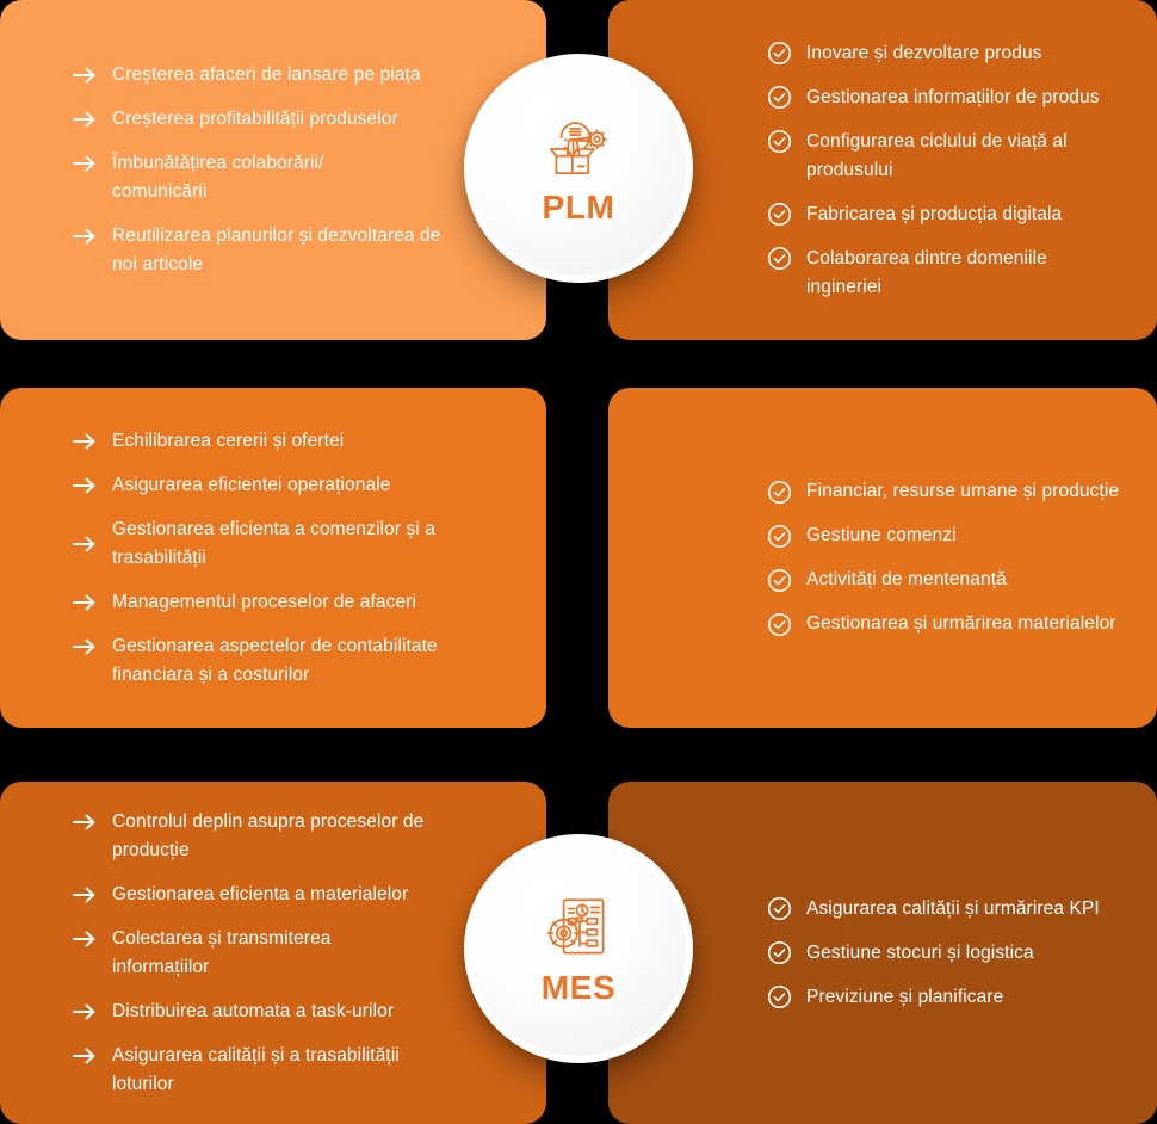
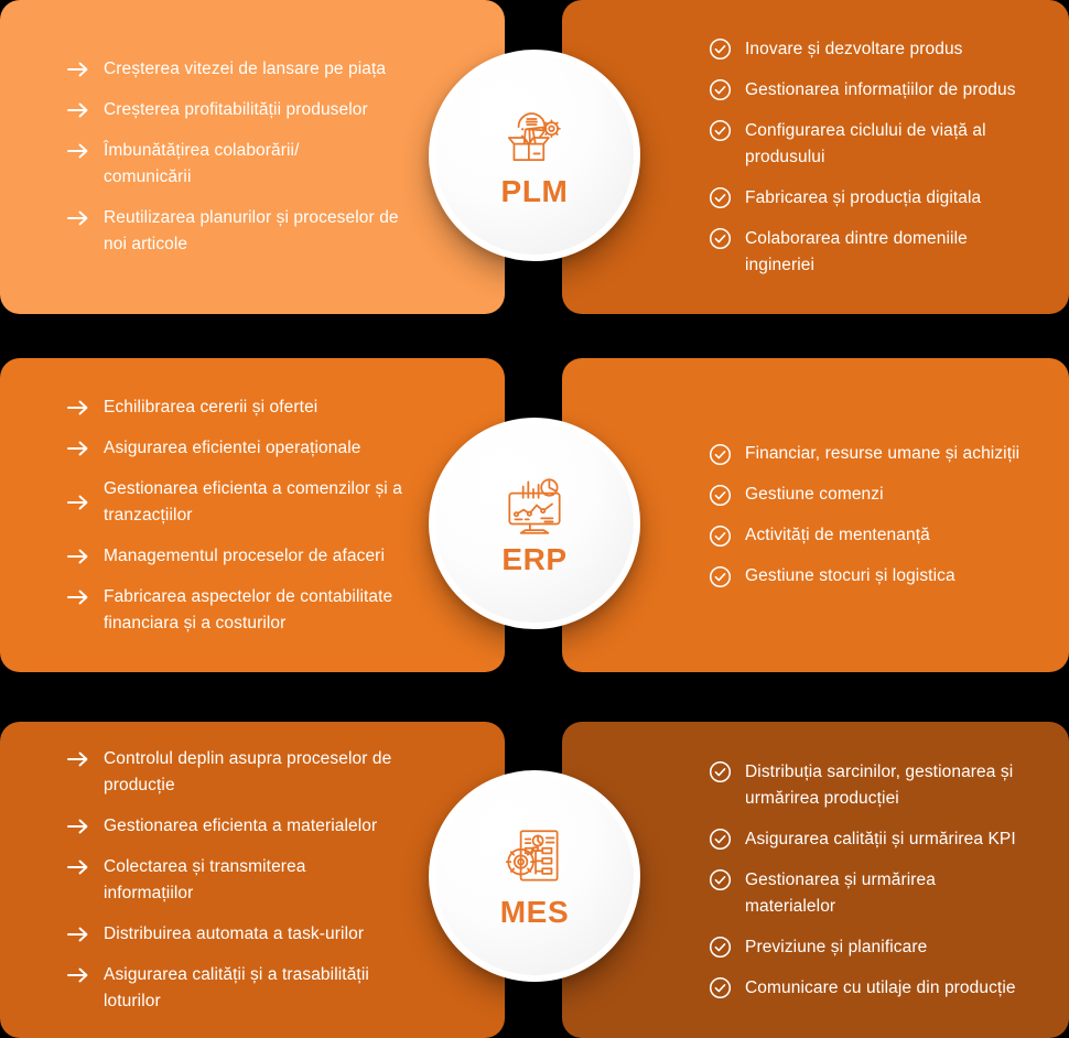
- Creșterea afaceri de lansare pe piața
+ Creșterea vitezei de lansare pe piața
  Creșterea profitabilității produselor
  Îmbunătățirea colaborării/ comunicării
- Reutilizarea planurilor și dezvoltarea de noi articole
+ Reutilizarea planurilor și proceselor de noi articole
  Inovare și dezvoltare produs
  Gestionarea informațiilor de produs
  Configurarea ciclului de viață al produsului
  Fabricarea și producția digitala
  Colaborarea dintre domeniile ingineriei
  Echilibrarea cererii și ofertei
  Asigurarea eficientei operaționale
- Gestionarea eficienta a comenzilor și a trasabilității
+ Gestionarea eficienta a comenzilor și a tranzacțiilor
  Managementul proceselor de afaceri
- Gestionarea aspectelor de contabilitate financiara și a costurilor
+ Fabricarea aspectelor de contabilitate financiara și a costurilor
- Financiar, resurse umane și producție
+ Financiar, resurse umane și achiziții
  Gestiune comenzi
  Activități de mentenanță
- Gestionarea și urmărirea materialelor
+ Gestiune stocuri și logistica
  Controlul deplin asupra proceselor de producție
  Gestionarea eficienta a materialelor
  Colectarea și transmiterea informațiilor
  Distribuirea automata a task-urilor
  Asigurarea calității și a trasabilității loturilor
+ Distribuția sarcinilor, gestionarea și urmărirea producției
  Asigurarea calității și urmărirea KPI
- Gestiune stocuri și logistica
+ Gestionarea și urmărirea materialelor
  Previziune și planificare
+ Comunicare cu utilaje din producție
  PLM
+ ERP
  MES
